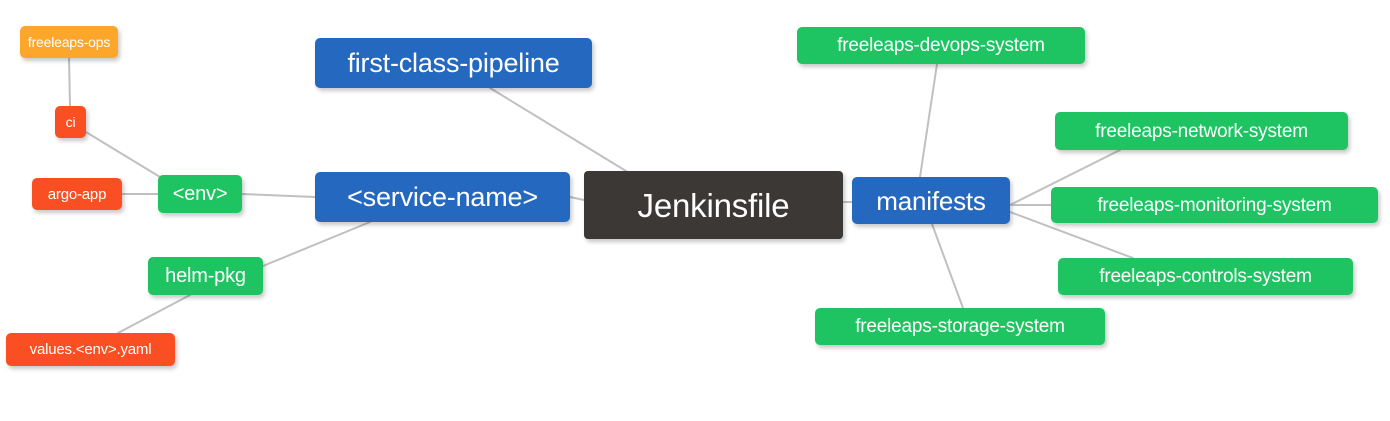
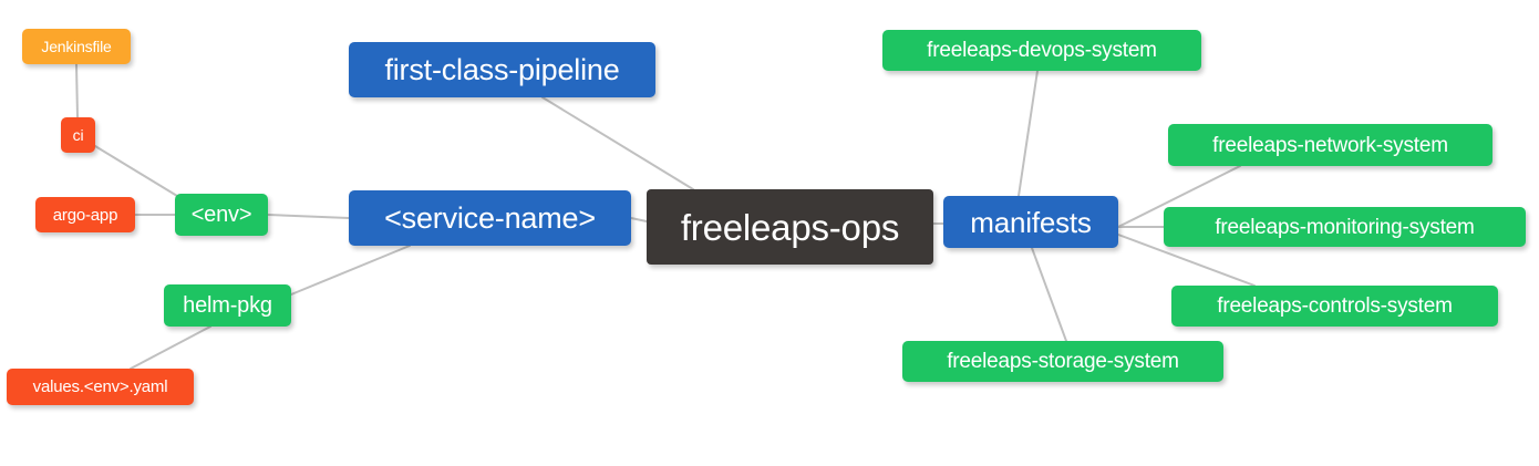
- freeleaps-ops
+ Jenkinsfile
  ci
  argo-app
  <env>
  helm-pkg
  values.<env>.yaml
  first-class-pipeline
  <service-name>
- Jenkinsfile
+ freeleaps-ops
  manifests
  freeleaps-devops-system
  freeleaps-network-system
  freeleaps-monitoring-system
  freeleaps-controls-system
  freeleaps-storage-system
